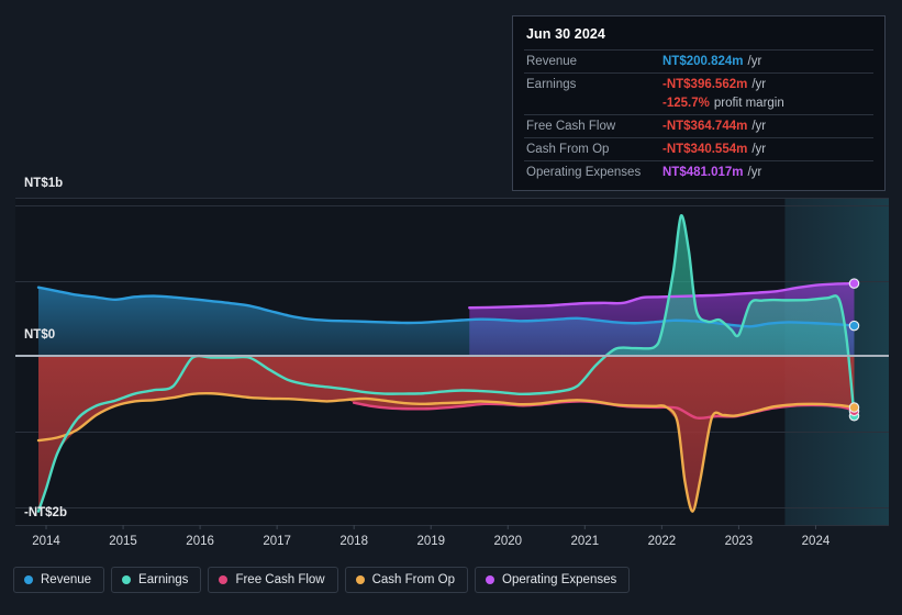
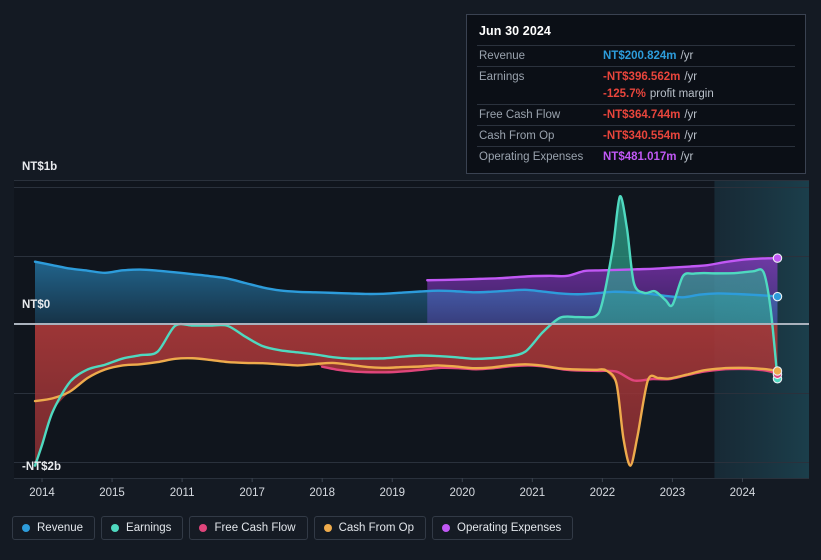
  NT$1b
  NT$0
  -NT$2b
  2014
  2015
- 2016
+ 2011
  2017
  2018
  2019
  2020
  2021
  2022
  2023
  2024
  Jun 30 2024
  Revenue
  NT$200.824m
  /yr
  Earnings
  -NT$396.562m
  /yr
  -125.7%
  profit margin
  Free Cash Flow
  -NT$364.744m
  /yr
  Cash From Op
  -NT$340.554m
  /yr
  Operating Expenses
  NT$481.017m
  /yr
  Revenue
  Earnings
  Free Cash Flow
  Cash From Op
  Operating Expenses
